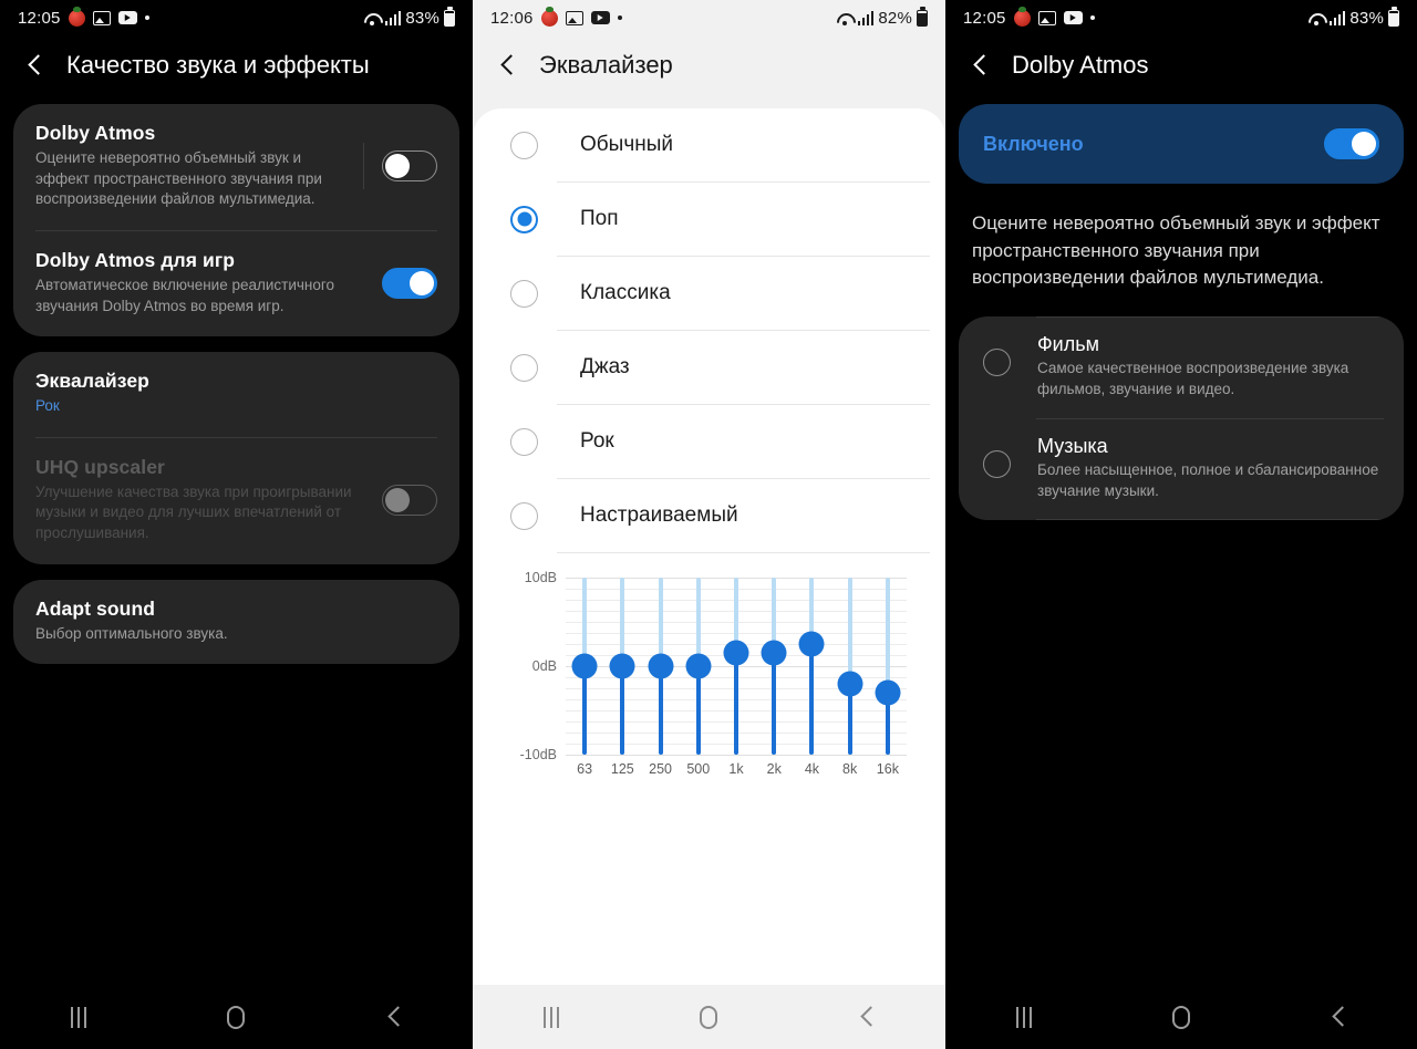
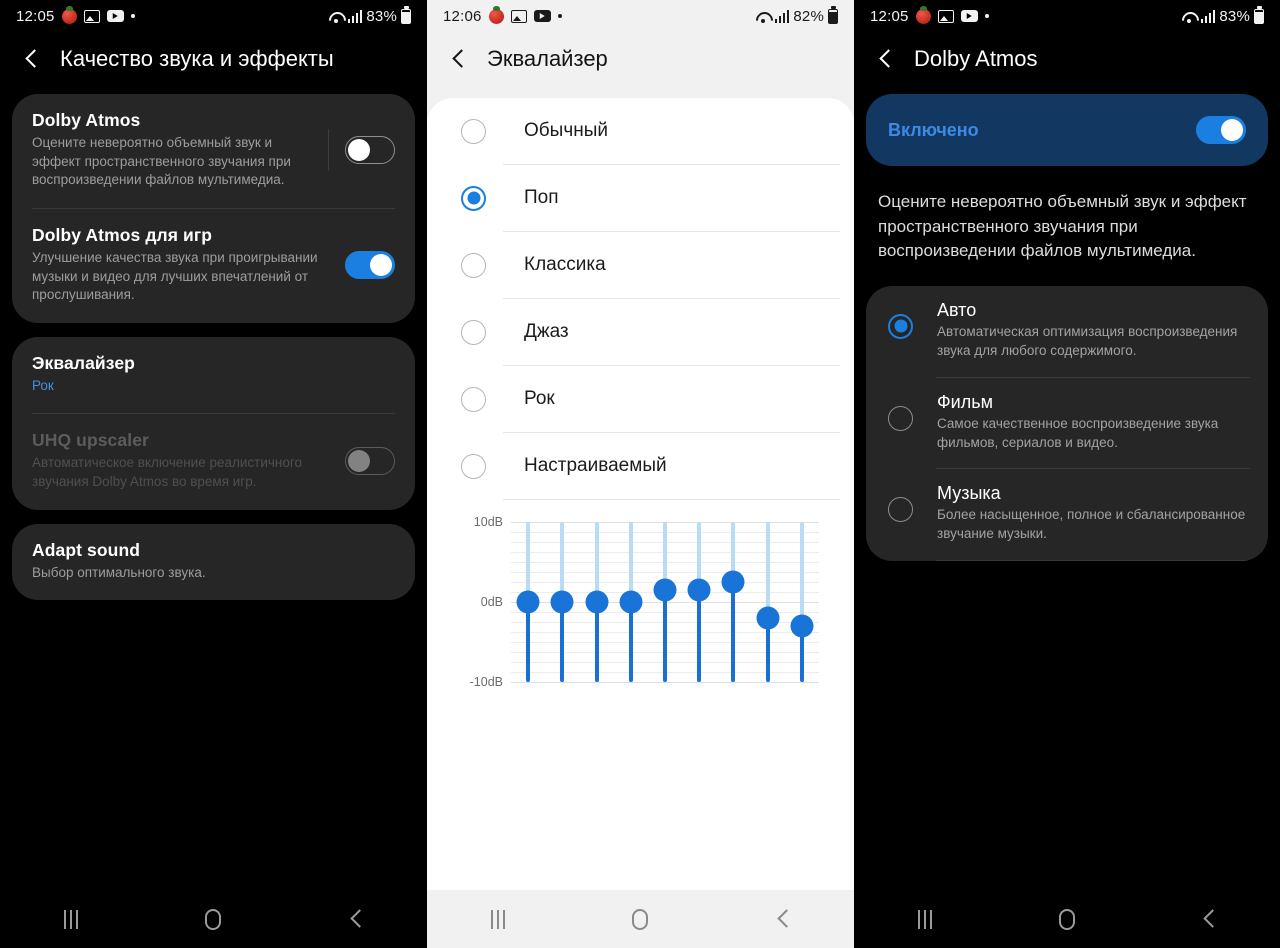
  12:05
  83%
  Качество звука и эффекты
  Dolby Atmos
  Оцените невероятно объемный звук и эффект пространственного звучания при воспроизведении файлов мультимедиа.
  Dolby Atmos для игр
- Автоматическое включение реалистичного звучания Dolby Atmos во время игр.
+ Улучшение качества звука при проигрывании музыки и видео для лучших впечатлений от прослушивания.
  Эквалайзер
  Рок
  UHQ upscaler
- Улучшение качества звука при проигрывании музыки и видео для лучших впечатлений от прослушивания.
+ Автоматическое включение реалистичного звучания Dolby Atmos во время игр.
  Adapt sound
  Выбор оптимального звука.
  12:06
  82%
  Эквалайзер
  Обычный
  Поп
  Классика
  Джаз
  Рок
  Настраиваемый
  10dB
  0dB
  -10dB
- 63
- 125
- 250
- 500
- 1k
- 2k
- 4k
- 8k
- 16k
  12:05
  83%
  Dolby Atmos
  Включено
  Оцените невероятно объемный звук и эффект пространственного звучания при воспроизведении файлов мультимедиа.
+ Авто
+ Автоматическая оптимизация воспроизведения звука для любого содержимого.
  Фильм
- Самое качественное воспроизведение звука фильмов, звучание и видео.
+ Самое качественное воспроизведение звука фильмов, сериалов и видео.
  Музыка
  Более насыщенное, полное и сбалансированное звучание музыки.
